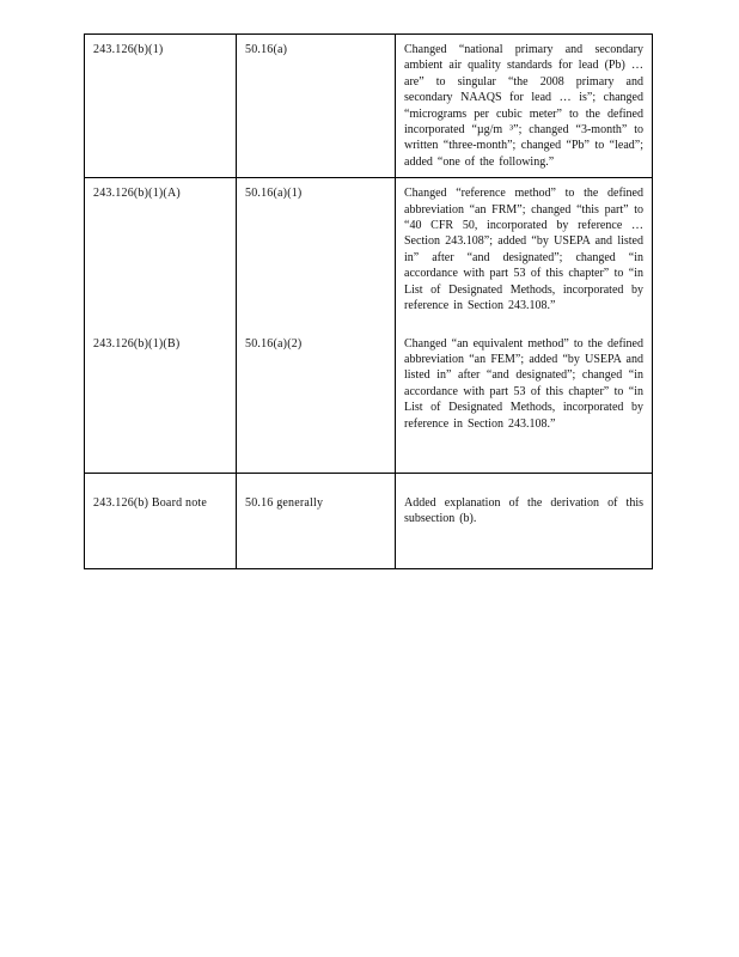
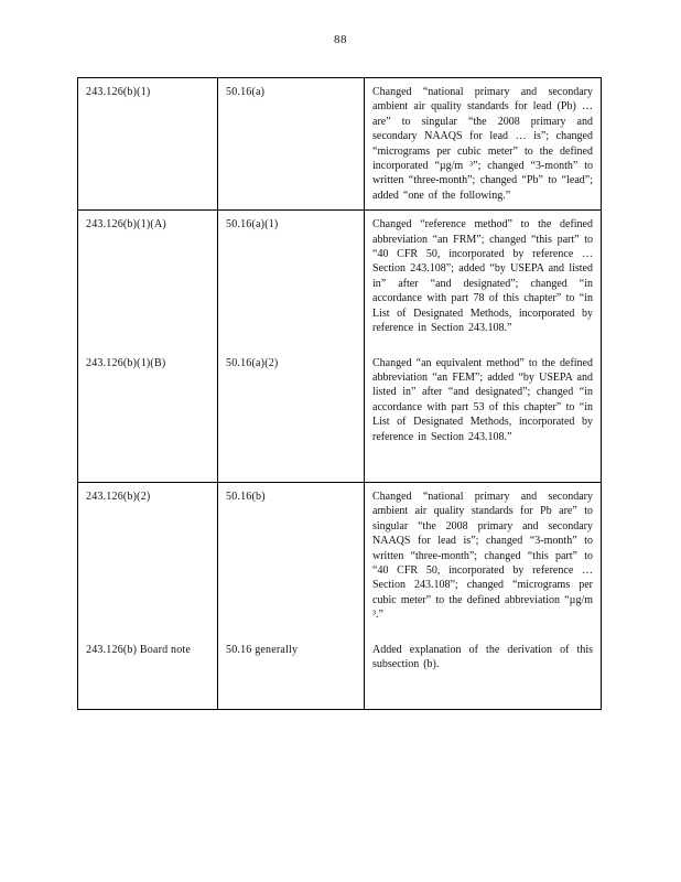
+ 88
  243.126(b)(1)	50.16(a)	Changed “national primary and secondary ambient air quality standards for lead (Pb) … are” to singular “the 2008 primary and secondary NAAQS for lead … is”; changed “micrograms per cubic meter” to the defined incorporated “µg/m ³”; changed “3-month” to written “three-month”; changed “Pb” to “lead”; added “one of the following.”
- 243.126(b)(1)(A)	50.16(a)(1)	Changed “reference method” to the defined abbreviation “an FRM”; changed “this part” to “40 CFR 50, incorporated by reference … Section 243.108”; added “by USEPA and listed in” after “and designated”; changed “in accordance with part 53 of this chapter” to “in List of Designated Methods, incorporated by reference in Section 243.108.”
+ 243.126(b)(1)(A)	50.16(a)(1)	Changed “reference method” to the defined abbreviation “an FRM”; changed “this part” to “40 CFR 50, incorporated by reference … Section 243.108”; added “by USEPA and listed in” after “and designated”; changed “in accordance with part 78 of this chapter” to “in List of Designated Methods, incorporated by reference in Section 243.108.”
  243.126(b)(1)(B)	50.16(a)(2)	Changed “an equivalent method” to the defined abbreviation “an FEM”; added “by USEPA and listed in” after “and designated”; changed “in accordance with part 53 of this chapter” to “in List of Designated Methods, incorporated by reference in Section 243.108.”
+ 243.126(b)(2)	50.16(b)	Changed “national primary and secondary ambient air quality standards for Pb are” to singular “the 2008 primary and secondary NAAQS for lead is”; changed “3-month” to written “three-month”; changed “this part” to “40 CFR 50, incorporated by reference … Section 243.108”; changed “micrograms per cubic meter” to the defined abbreviation “µg/m ³.”
  243.126(b) Board note	50.16 generally	Added explanation of the derivation of this subsection (b).
